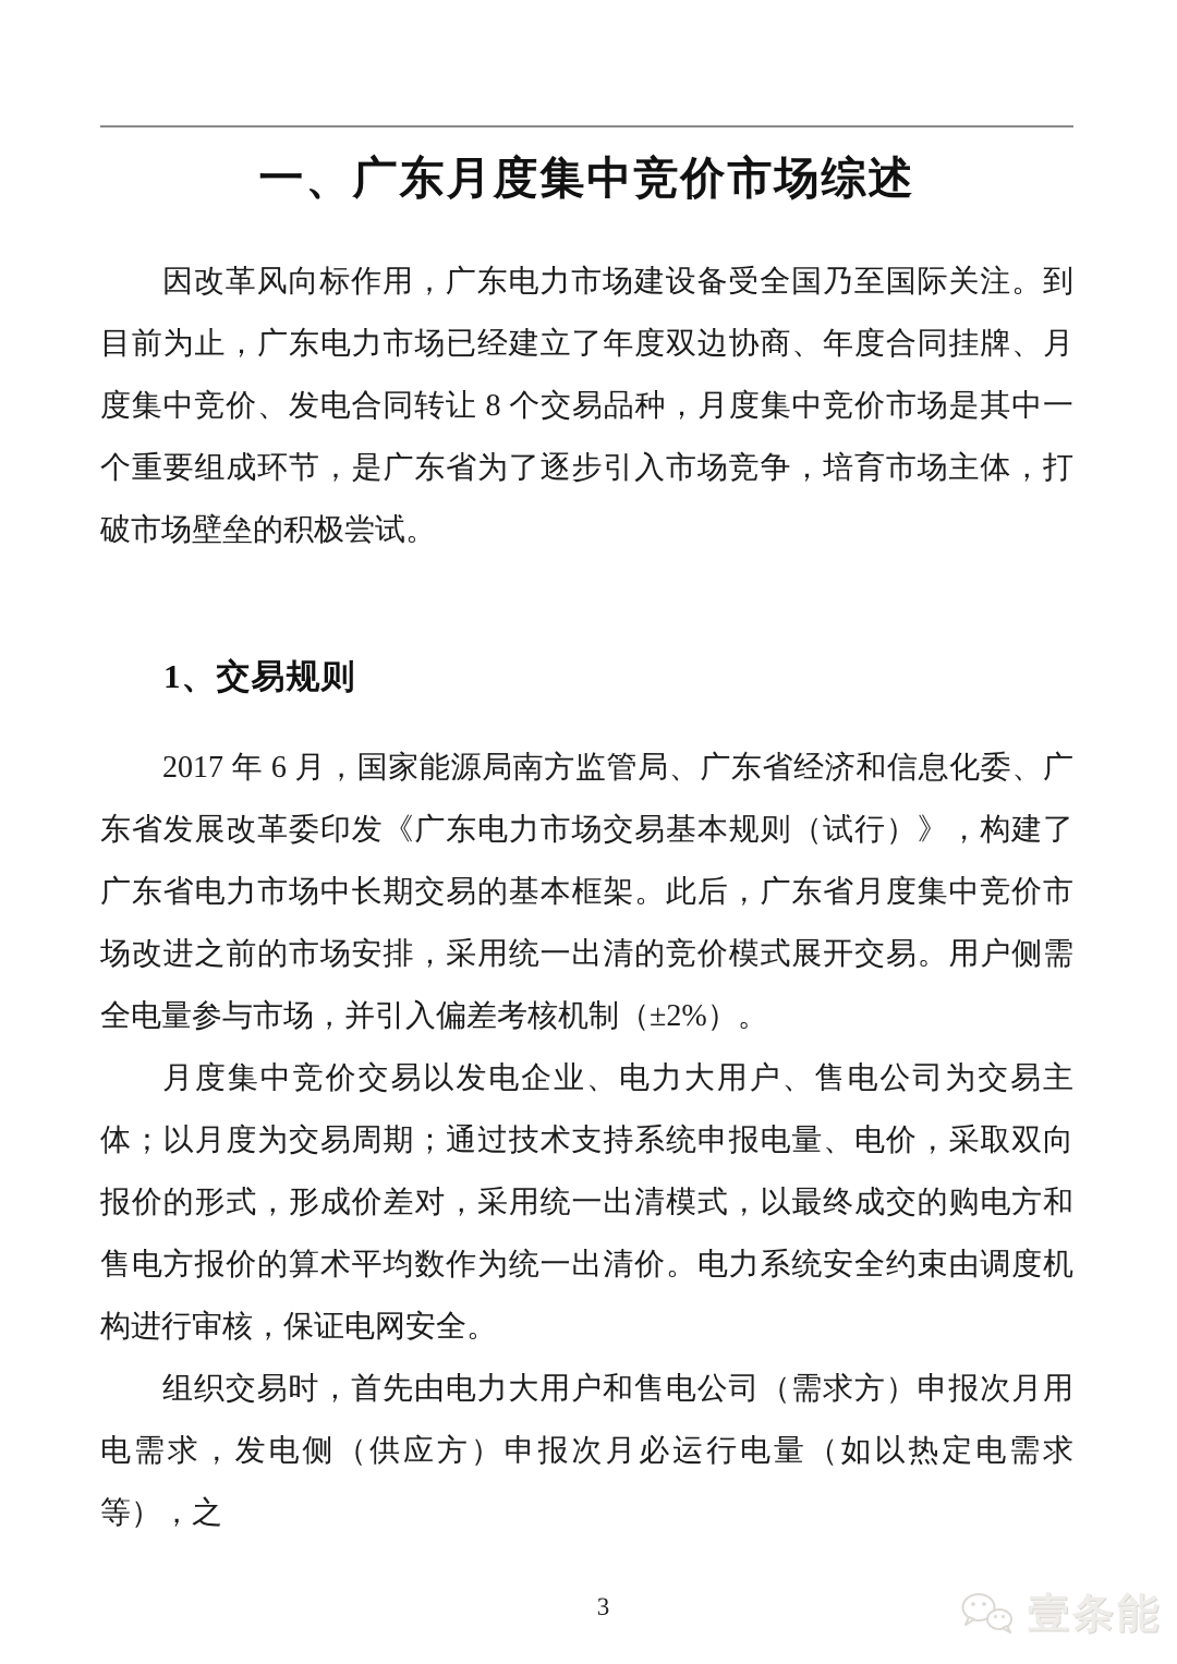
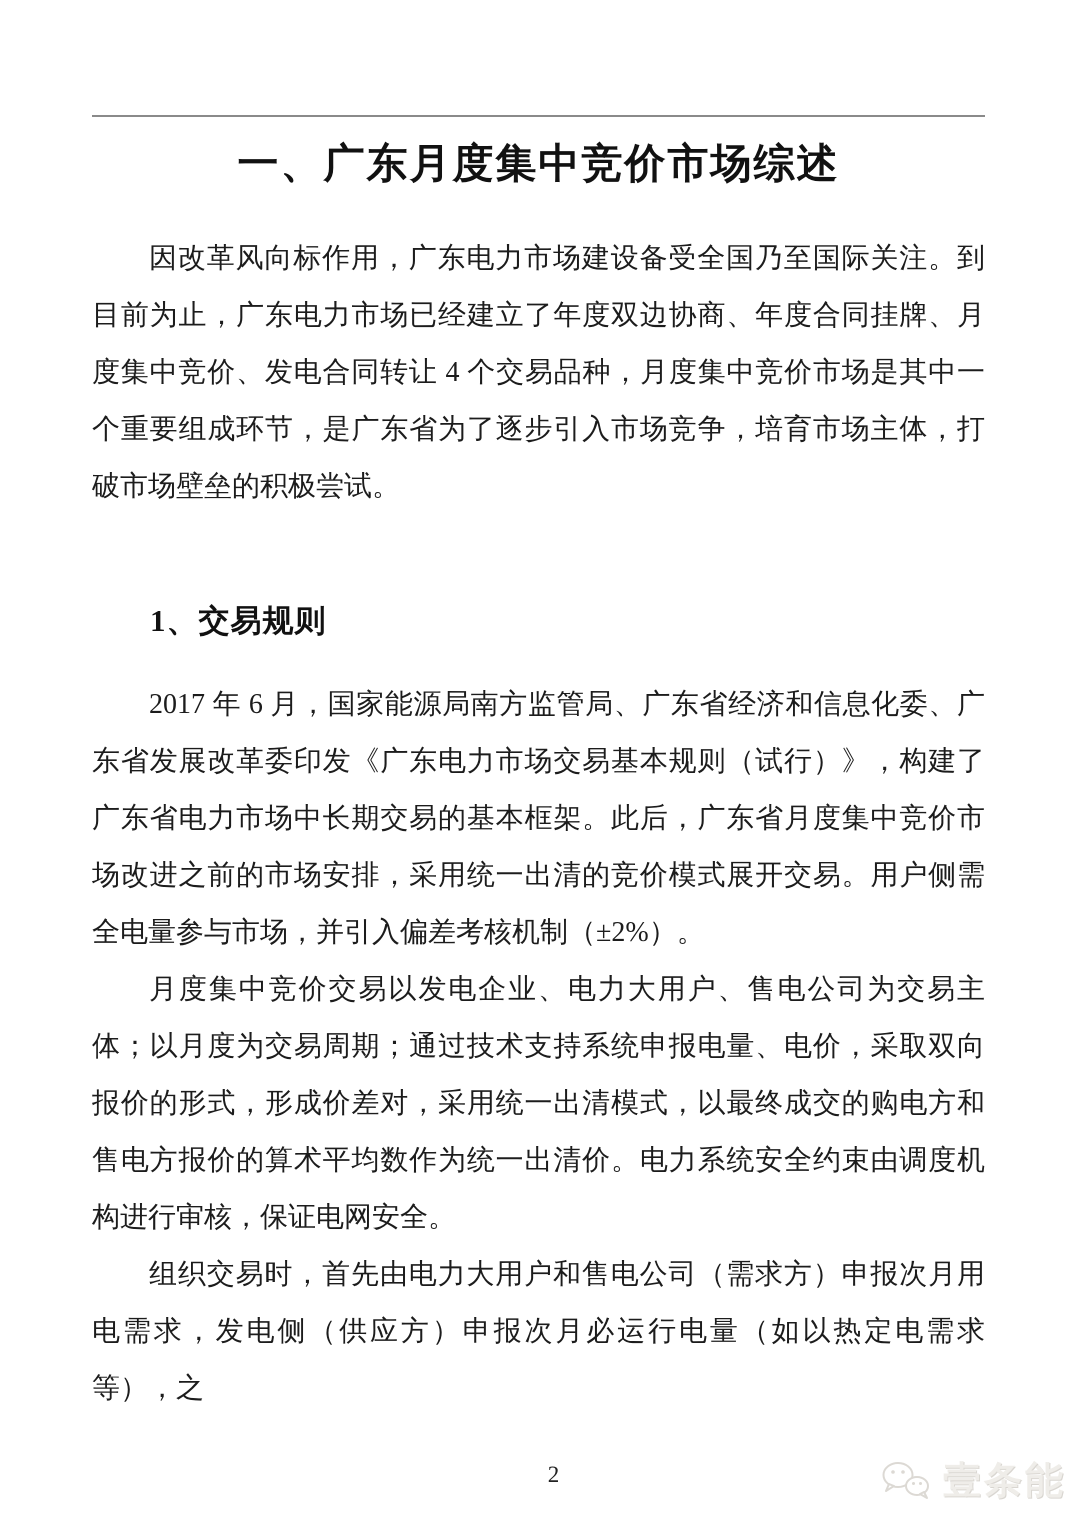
  一、广东月度集中竞价市场综述
- 因改革风向标作用，广东电力市场建设备受全国乃至国际关注。到目前为止，广东电力市场已经建立了年度双边协商、年度合同挂牌、月度集中竞价、发电合同转让 8 个交易品种，月度集中竞价市场是其中一个重要组成环节，是广东省为了逐步引入市场竞争，培育市场主体，打破市场壁垒的积极尝试。
+ 因改革风向标作用，广东电力市场建设备受全国乃至国际关注。到目前为止，广东电力市场已经建立了年度双边协商、年度合同挂牌、月度集中竞价、发电合同转让 4 个交易品种，月度集中竞价市场是其中一个重要组成环节，是广东省为了逐步引入市场竞争，培育市场主体，打破市场壁垒的积极尝试。
  1、交易规则
  2017 年 6 月，国家能源局南方监管局、广东省经济和信息化委、广东省发展改革委印发《广东电力市场交易基本规则（试行）》，构建了广东省电力市场中长期交易的基本框架。此后，广东省月度集中竞价市场改进之前的市场安排，采用统一出清的竞价模式展开交易。用户侧需全电量参与市场，并引入偏差考核机制（±2%）。
  月度集中竞价交易以发电企业、电力大用户、售电公司为交易主体；以月度为交易周期；通过技术支持系统申报电量、电价，采取双向报价的形式，形成价差对，采用统一出清模式，以最终成交的购电方和售电方报价的算术平均数作为统一出清价。电力系统安全约束由调度机构进行审核，保证电网安全。
  组织交易时，首先由电力大用户和售电公司（需求方）申报次月用电需求，发电侧（供应方）申报次月必运行电量（如以热定电需求等），之
- 3
+ 2
  壹条能
